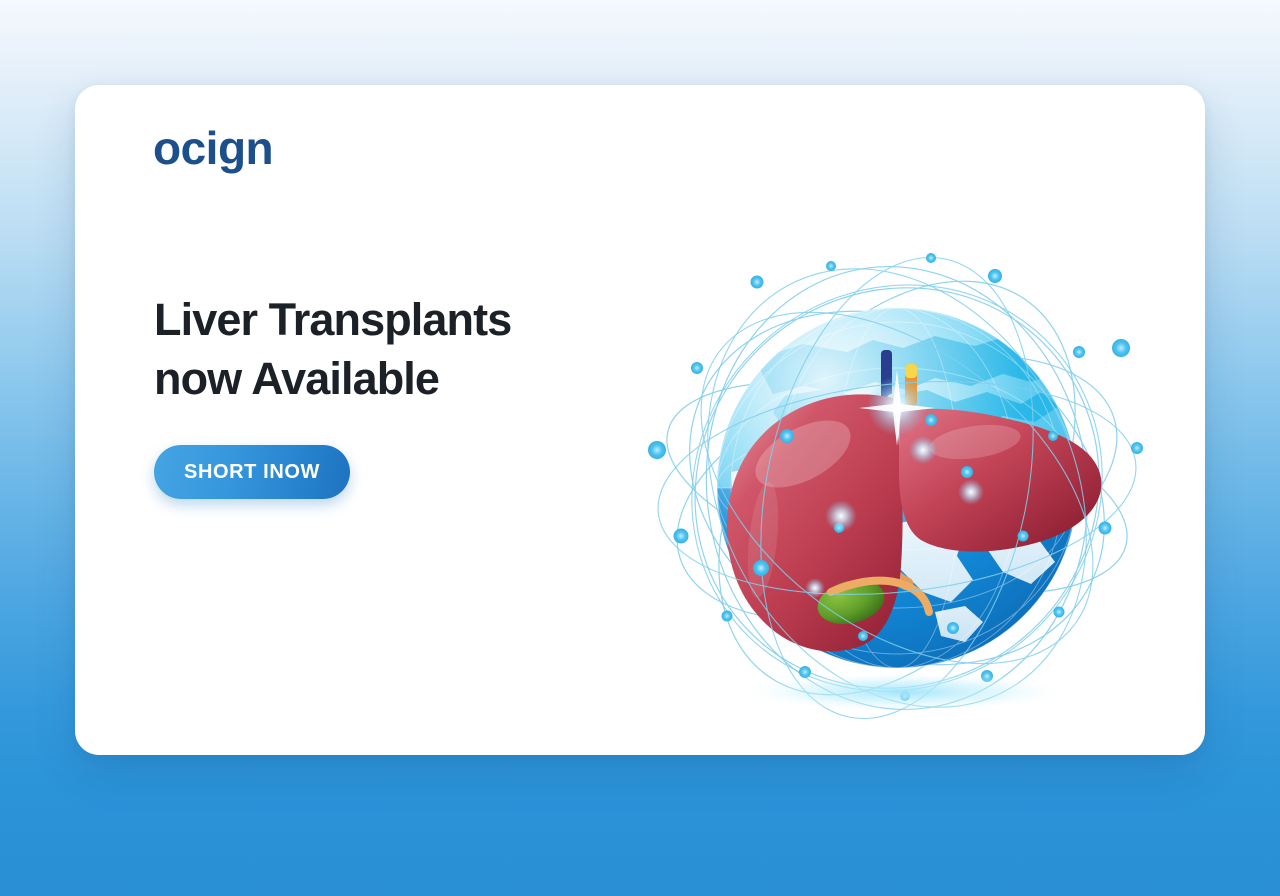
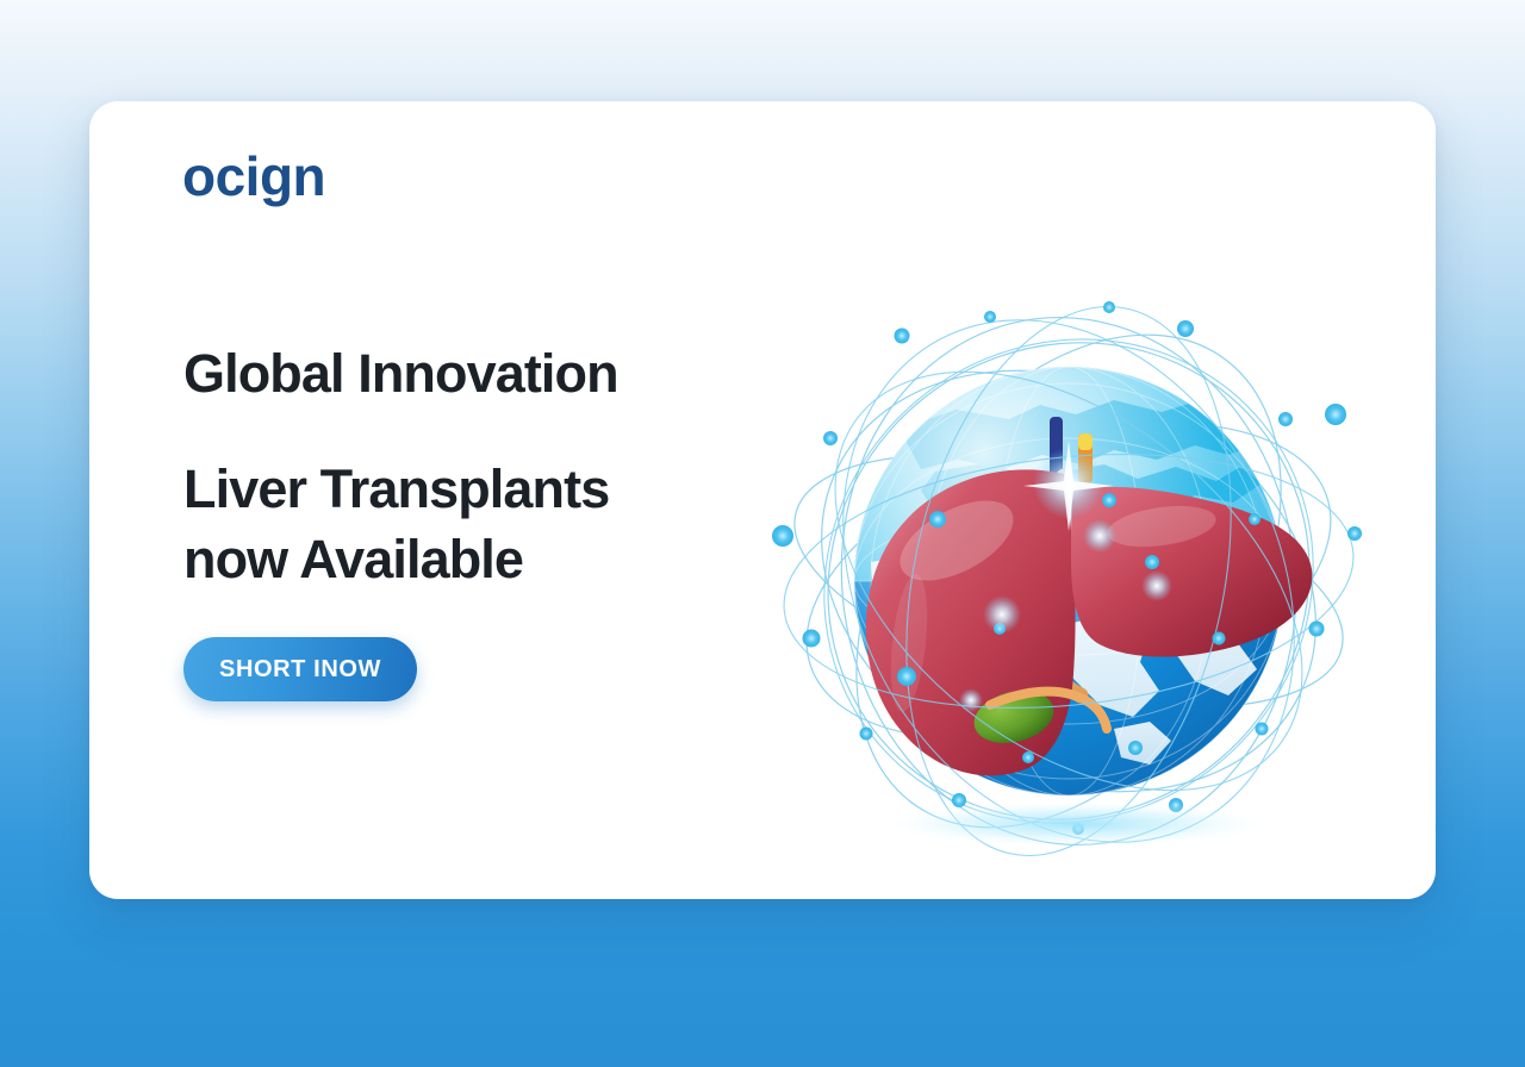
  ocign
+ Global Innovation
  Liver Transplants now Available
  SHORT INOW
